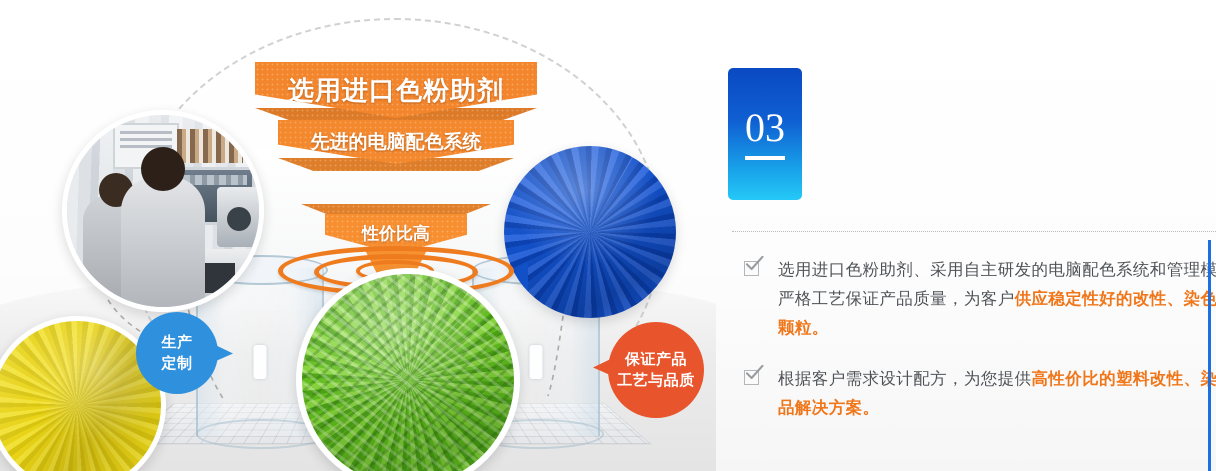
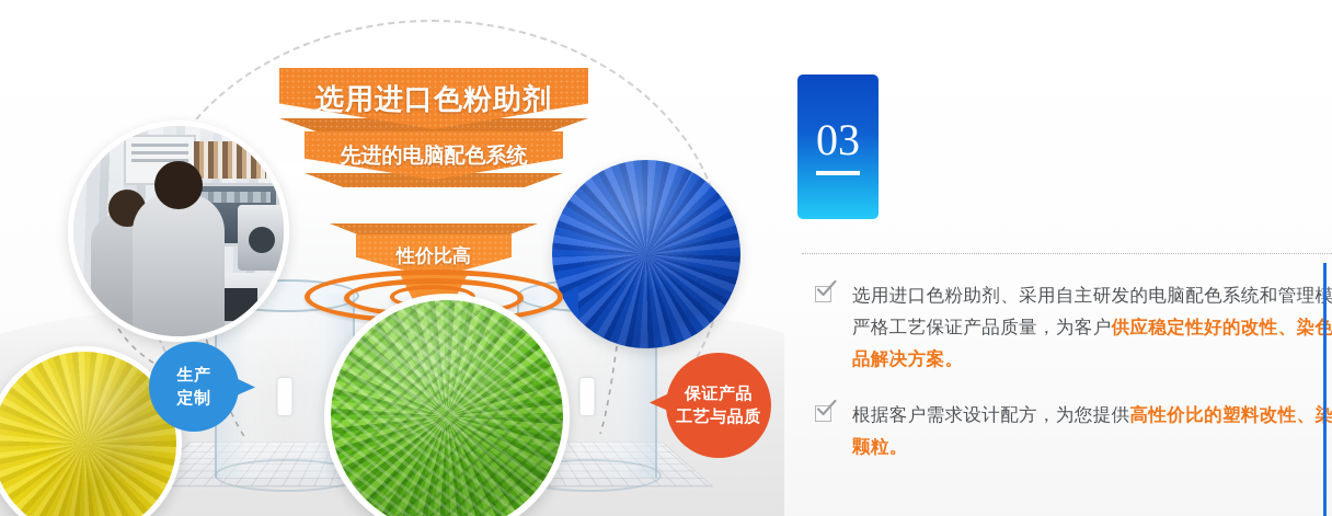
  选用进口色粉助剂
  先进的电脑配色系统
  性价比高
  生产
  定制
  保证产品
  工艺与品质
  03
  选用进口色粉助剂、采用自主研发的电脑配色系统和管理
  严格工艺保证产品质量，为客户供应稳定性好的改性、染
- 颗粒。
+ 品解决方案。
  根据客户需求设计配方，为您提供高性价比的塑料改性、
- 品解决方案。
+ 颗粒。
